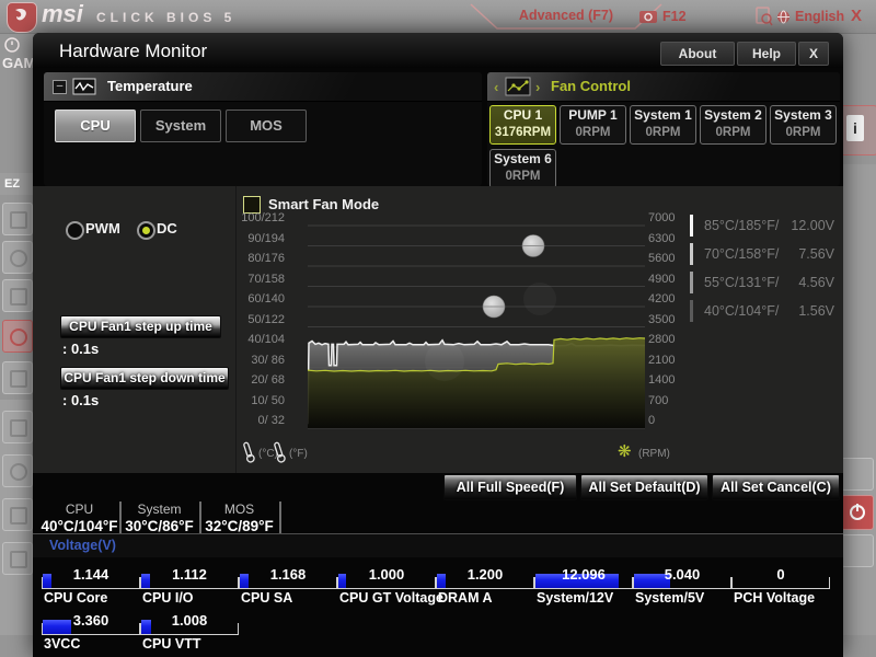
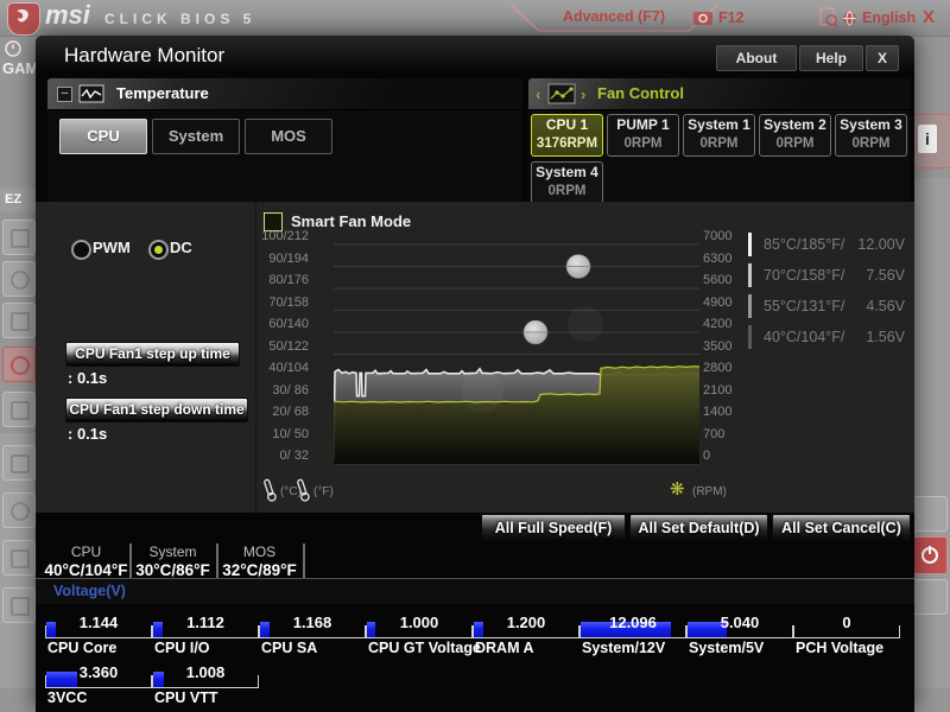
  msi
  CLICK BIOS 5
  Advanced (F7)
  F12
  English
  X
  GAM
  EZ
  i
  Hardware Monitor
  About
  Help
  X
  –
  Temperature
  CPU
  System
  MOS
  ‹
  ›
  Fan Control
  CPU 1
  3176RPM
  PUMP 1
  0RPM
  System 1
  0RPM
  System 2
  0RPM
  System 3
  0RPM
- System 6
+ System 4
  0RPM
  PWM
  DC
  Smart Fan Mode
  CPU Fan1 step up time
  : 0.1s
  CPU Fan1 step down time
  : 0.1s
  100/212
  90/194
  80/176
  70/158
  60/140
  50/122
  40/104
  30/ 86
  20/ 68
  10/ 50
  0/ 32
  7000
  6300
  5600
  4900
  4200
  3500
  2800
  2100
  1400
  700
  0
  (°C)
  (°F)
  ❋
  (RPM)
  85°C/185°F/
  12.00V
  70°C/158°F/
  7.56V
  55°C/131°F/
  4.56V
  40°C/104°F/
  1.56V
  All Full Speed(F)
  All Set Default(D)
  All Set Cancel(C)
  CPU
  40°C/104°F
  System
  30°C/86°F
  MOS
  32°C/89°F
  Voltage(V)
  1.144
  CPU Core
  1.112
  CPU I/O
  1.168
  CPU SA
  1.000
  CPU GT Voltage
  1.200
  DRAM A
  12.096
  System/12V
  5.040
  System/5V
  0
  PCH Voltage
  3.360
  3VCC
  1.008
  CPU VTT
